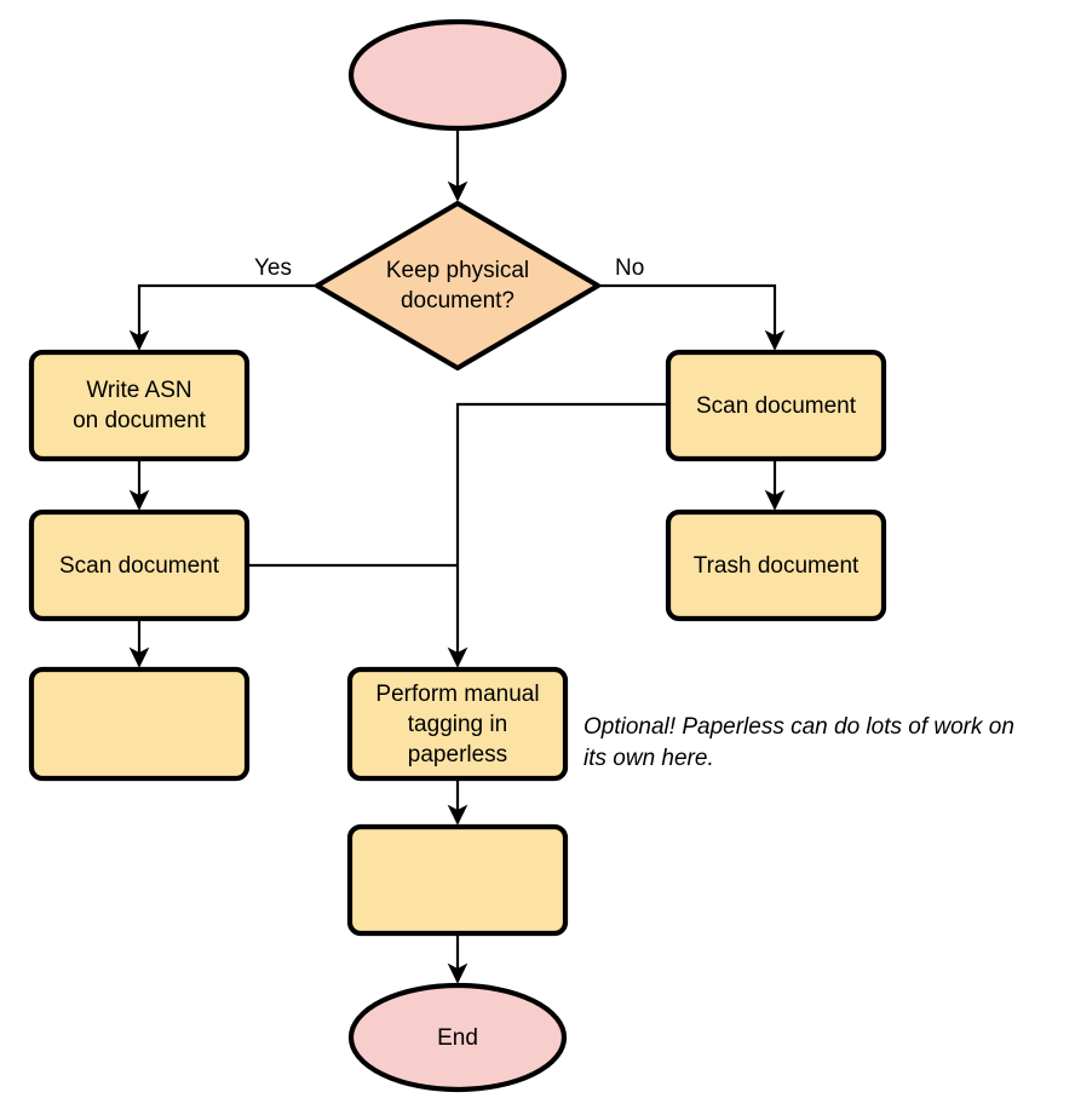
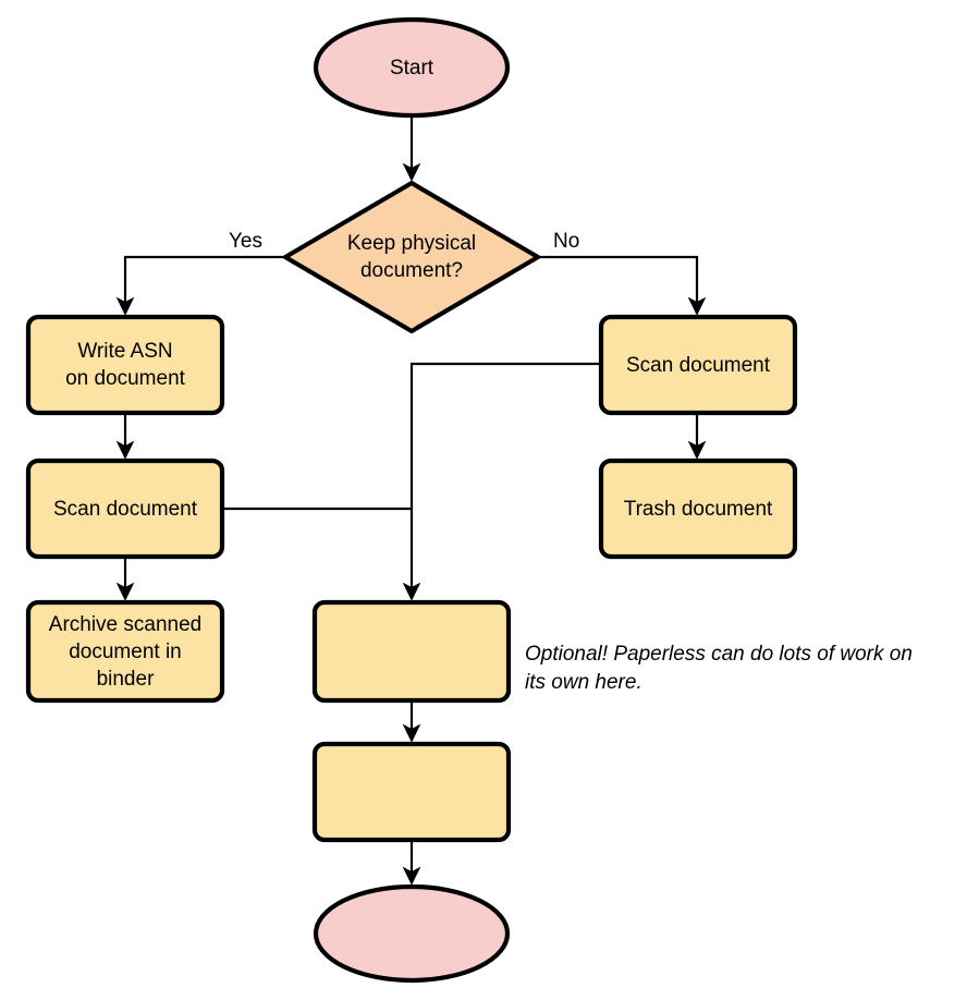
+ Start
  Keep physical
  document?
  Write ASN
  on document
  Scan document
+ Archive scanned
+ document in
+ binder
  Scan document
  Trash document
- Perform manual
- tagging in
- paperless
- End
  Yes
  No
  Optional! Paperless can do lots of work on
  its own here.
